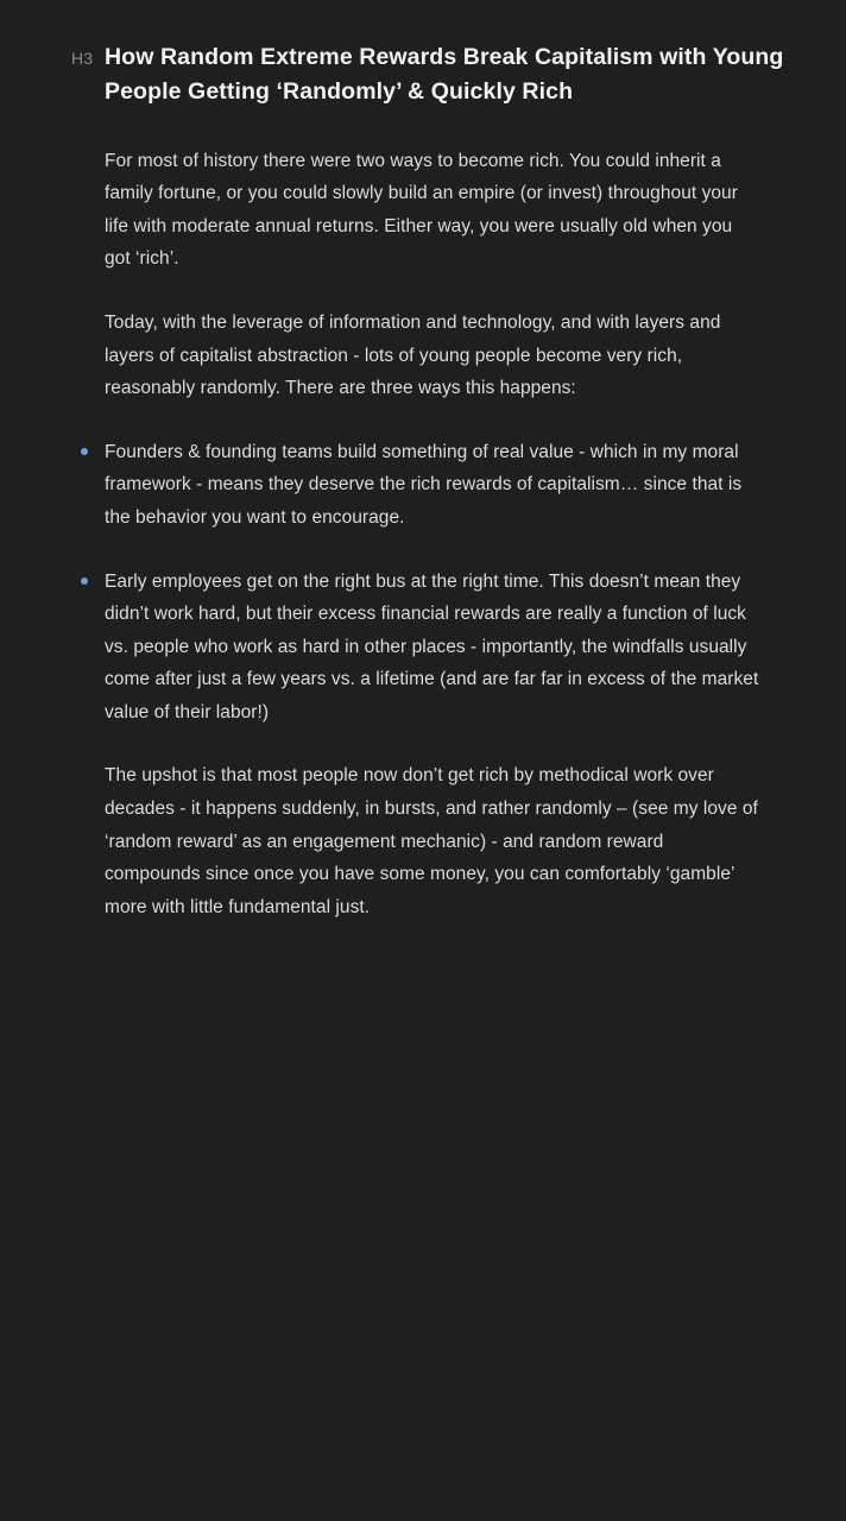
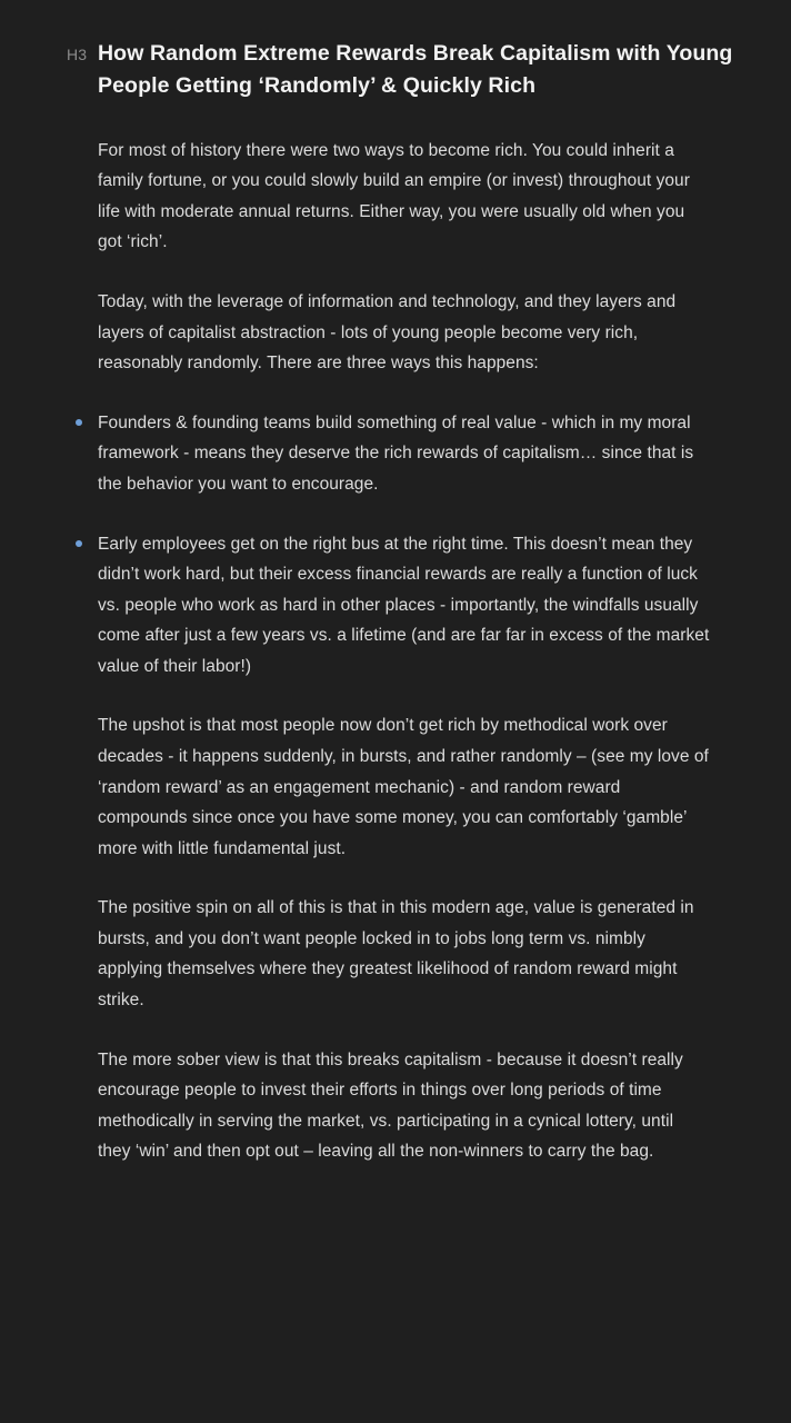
  H3
  How Random Extreme Rewards Break Capitalism with Young People Getting ‘Randomly’ & Quickly Rich
  For most of history there were two ways to become rich. You could inherit a family fortune, or you could slowly build an empire (or invest) throughout your life with moderate annual returns. Either way, you were usually old when you got ‘rich’.
- Today, with the leverage of information and technology, and with layers and layers of capitalist abstraction - lots of young people become very rich, reasonably randomly. There are three ways this happens:
+ Today, with the leverage of information and technology, and they layers and layers of capitalist abstraction - lots of young people become very rich, reasonably randomly. There are three ways this happens:
  Founders & founding teams build something of real value - which in my moral framework - means they deserve the rich rewards of capitalism… since that is the behavior you want to encourage.
  Early employees get on the right bus at the right time. This doesn’t mean they didn’t work hard, but their excess financial rewards are really a function of luck vs. people who work as hard in other places - importantly, the windfalls usually come after just a few years vs. a lifetime (and are far far in excess of the market value of their labor!)
  The upshot is that most people now don’t get rich by methodical work over decades - it happens suddenly, in bursts, and rather randomly – (see my love of ‘random reward’ as an engagement mechanic) - and random reward compounds since once you have some money, you can comfortably ‘gamble’ more with little fundamental just.
+ The positive spin on all of this is that in this modern age, value is generated in bursts, and you don’t want people locked in to jobs long term vs. nimbly applying themselves where they greatest likelihood of random reward might strike.
+ The more sober view is that this breaks capitalism - because it doesn’t really encourage people to invest their efforts in things over long periods of time methodically in serving the market, vs. participating in a cynical lottery, until they ‘win’ and then opt out – leaving all the non-winners to carry the bag.
